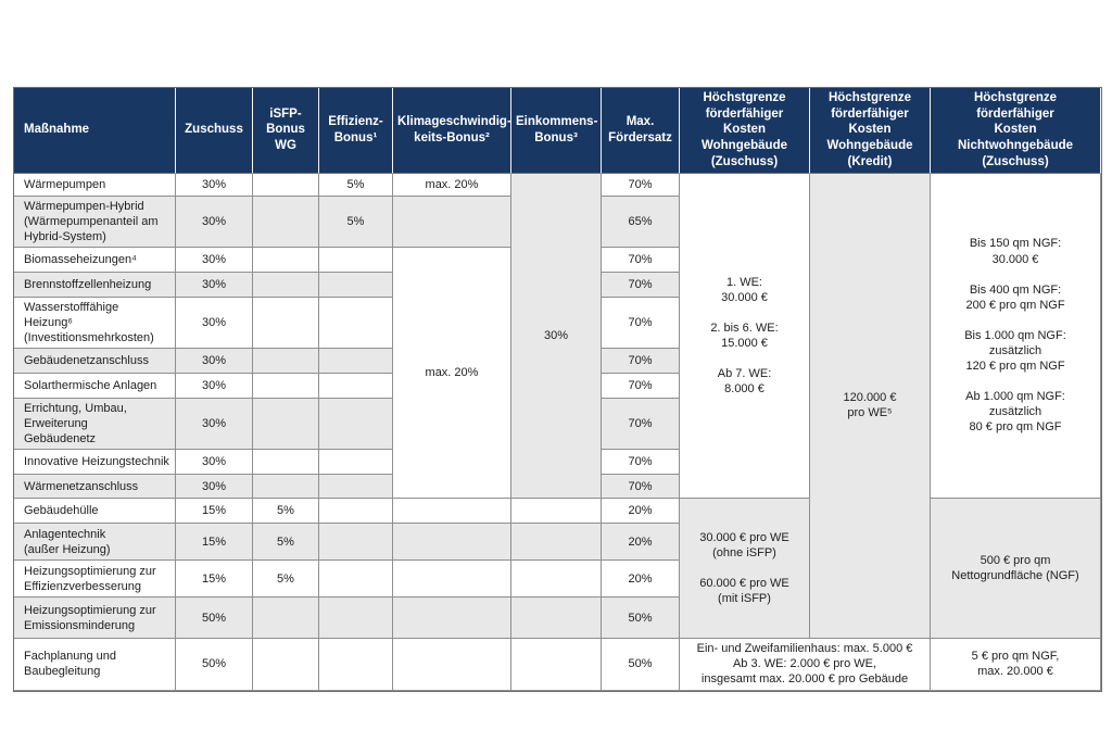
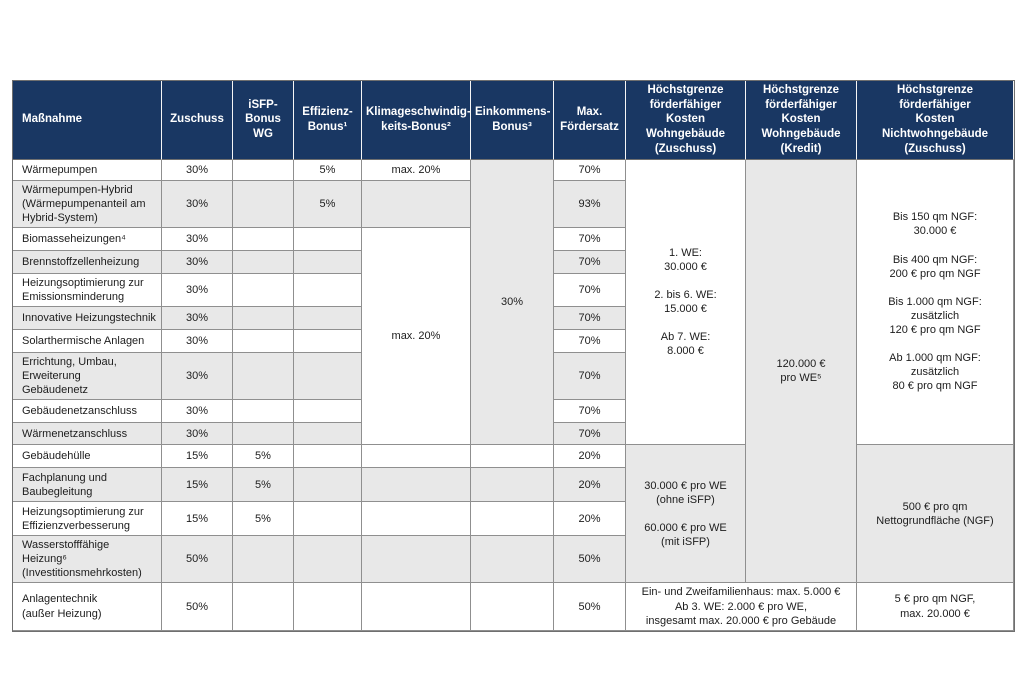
  Maßnahme	Zuschuss	iSFP- Bonus WG	Effizienz- Bonus¹	Klimageschwindig- keits-Bonus²	Einkommens- Bonus³	Max. Fördersatz	Höchstgrenze förderfähiger Kosten Wohngebäude (Zuschuss)	Höchstgrenze förderfähiger Kosten Wohngebäude (Kredit)	Höchstgrenze förderfähiger Kosten Nichtwohngebäude (Zuschuss)
  Wärmepumpen	30%		5%	max. 20%	30%	70%	1. WE: 30.000 € 2. bis 6. WE: 15.000 € Ab 7. WE: 8.000 €	120.000 € pro WE⁵	Bis 150 qm NGF: 30.000 € Bis 400 qm NGF: 200 € pro qm NGF Bis 1.000 qm NGF: zusätzlich 120 € pro qm NGF Ab 1.000 qm NGF: zusätzlich 80 € pro qm NGF
- Wärmepumpen-Hybrid (Wärmepumpenanteil am Hybrid-System)	30%		5%		65%
+ Wärmepumpen-Hybrid (Wärmepumpenanteil am Hybrid-System)	30%		5%		93%
  Biomasseheizungen⁴	30%			max. 20%	70%
  Brennstoffzellenheizung	30%			70%
- Wasserstofffähige Heizung⁶ (Investitionsmehrkosten)	30%			70%
+ Heizungsoptimierung zur Emissionsminderung	30%			70%
- Gebäudenetzanschluss	30%			70%
+ Innovative Heizungstechnik	30%			70%
  Solarthermische Anlagen	30%			70%
  Errichtung, Umbau, Erweiterung Gebäudenetz	30%			70%
- Innovative Heizungstechnik	30%			70%
+ Gebäudenetzanschluss	30%			70%
  Wärmenetzanschluss	30%			70%
  Gebäudehülle	15%	5%				20%	30.000 € pro WE (ohne iSFP) 60.000 € pro WE (mit iSFP)	500 € pro qm Nettogrundfläche (NGF)
- Anlagentechnik (außer Heizung)	15%	5%				20%
+ Fachplanung und Baubegleitung	15%	5%				20%
  Heizungsoptimierung zur Effizienzverbesserung	15%	5%				20%
- Heizungsoptimierung zur Emissionsminderung	50%					50%
+ Wasserstofffähige Heizung⁶ (Investitionsmehrkosten)	50%					50%
- Fachplanung und Baubegleitung	50%					50%	Ein- und Zweifamilienhaus: max. 5.000 € Ab 3. WE: 2.000 € pro WE, insgesamt max. 20.000 € pro Gebäude	5 € pro qm NGF, max. 20.000 €
+ Anlagentechnik (außer Heizung)	50%					50%	Ein- und Zweifamilienhaus: max. 5.000 € Ab 3. WE: 2.000 € pro WE, insgesamt max. 20.000 € pro Gebäude	5 € pro qm NGF, max. 20.000 €
